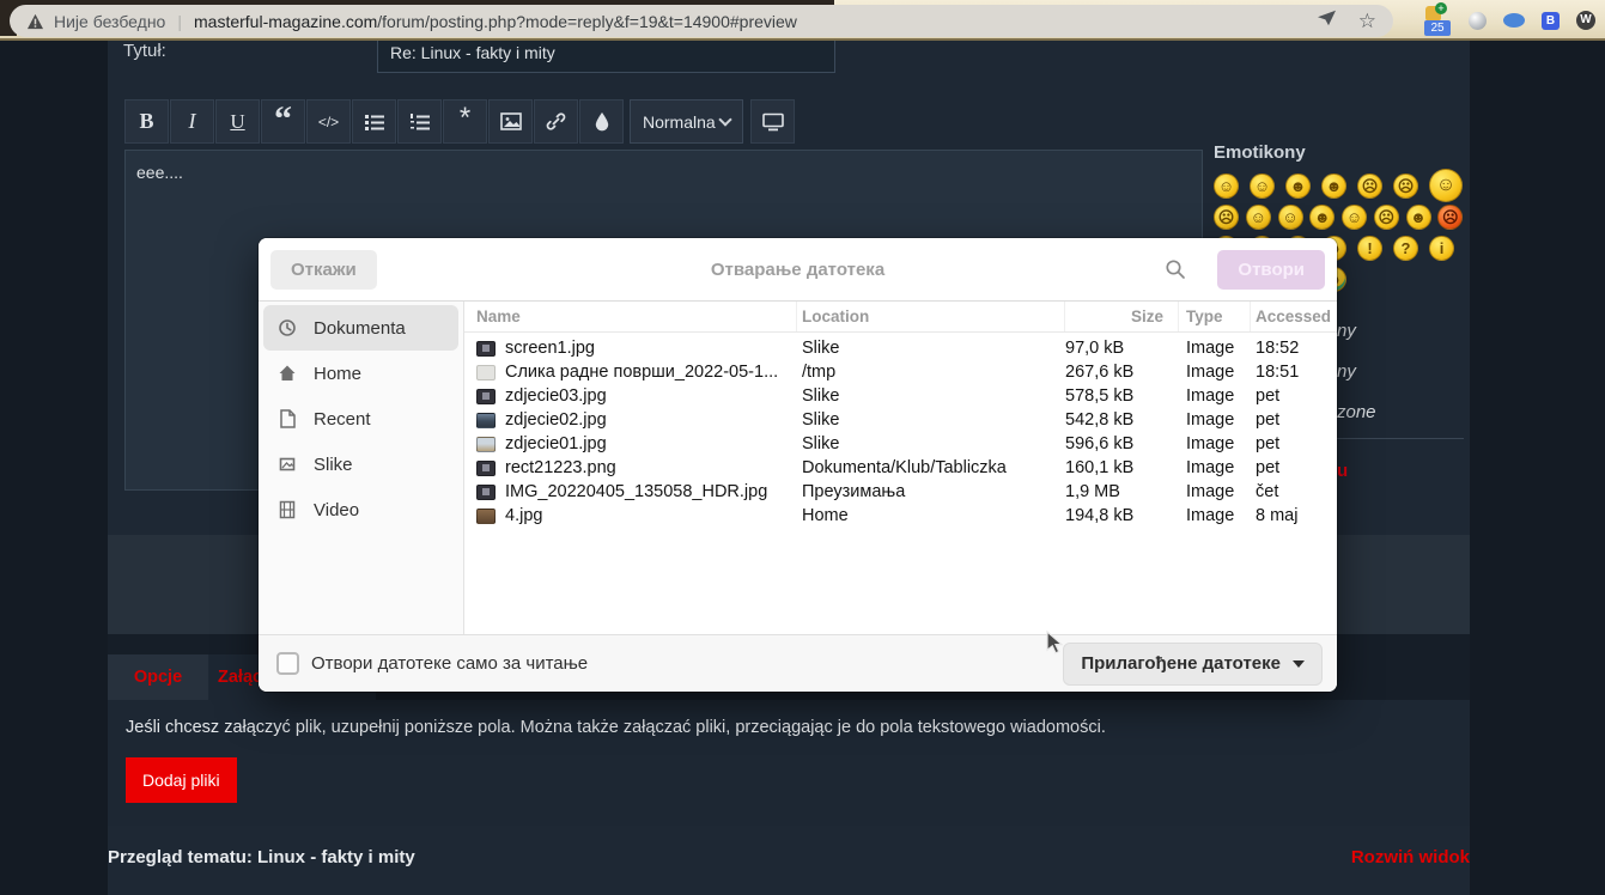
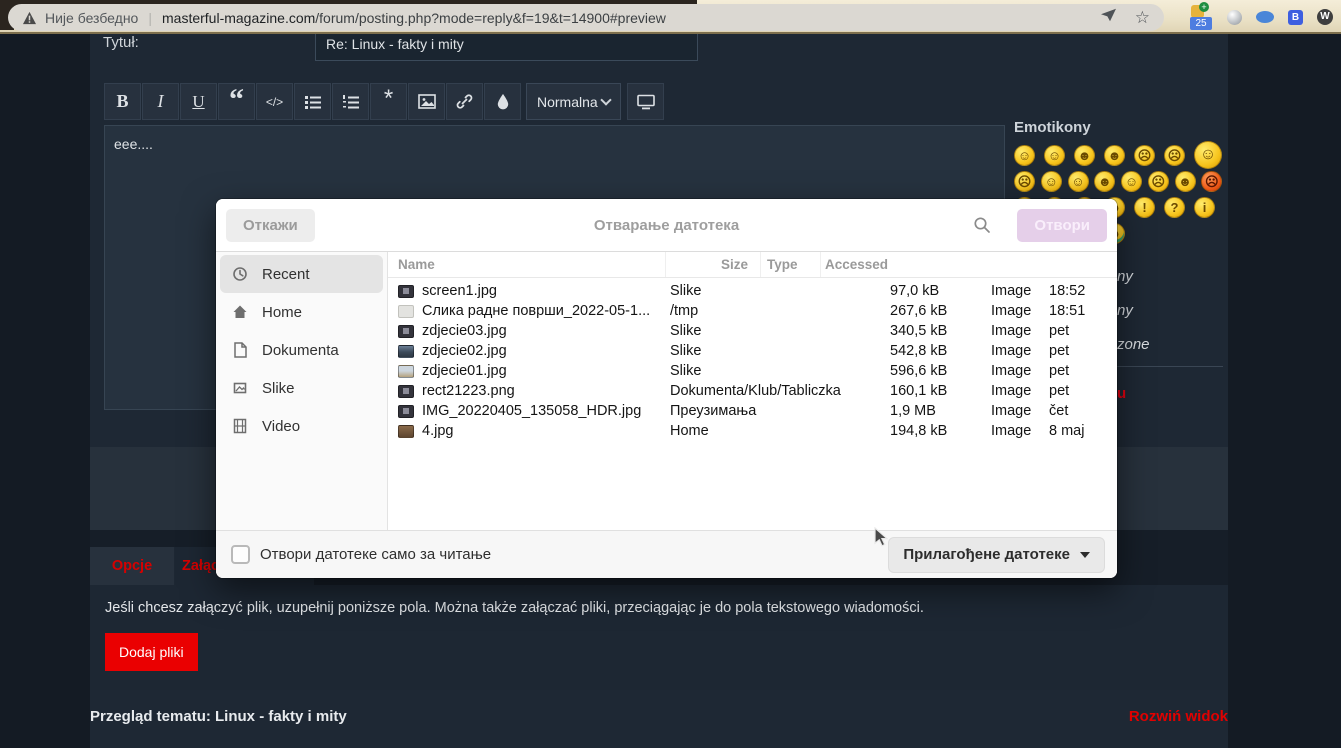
  Tytuł:
  Re: Linux - fakty i mity
  B
  I
  U
  “
  </>
  *
  Normalna
  eee....
  Emotikony
  ☺
  ☺
  ☻
  ☻
  ☹
  ☹
  ☺
  ☹
  ☺
  ☺
  ☻
  ☺
  ☹
  ☻
  ☹
  !
  ?
  i
  ny
  ny
  zone
  u
  Opcje
  Załą
  Jeśli chcesz załączyć plik, uzupełnij poniższe pola. Można także załączać pliki, przeciągając je do pola tekstowego wiadomości.
  Dodaj pliki
  Przegląd tematu: Linux - fakty i mity
  Rozwiń widok
  Није безбедно
  |
  masterful-magazine.com/forum/posting.php?mode=reply&f=19&t=14900#preview
  ☆
  +
  25
  B
  W
  Откажи
  Отварање датотека
  Отвори
- Dokumenta
+ Recent
  Home
- Recent
+ Dokumenta
  Slike
  Video
  Name
- Location
  Size
  Type
  Accessed
  screen1.jpg
  Slike
  97,0 kB
  Image
  18:52
  Слика радне површи_2022-05-1...
  /tmp
  267,6 kB
  Image
  18:51
  zdjecie03.jpg
  Slike
- 578,5 kB
+ 340,5 kB
  Image
  pet
  zdjecie02.jpg
  Slike
  542,8 kB
  Image
  pet
  zdjecie01.jpg
  Slike
  596,6 kB
  Image
  pet
  rect21223.png
  Dokumenta/Klub/Tabliczka
  160,1 kB
  Image
  pet
  IMG_20220405_135058_HDR.jpg
  Преузимања
  1,9 MB
  Image
  čet
  4.jpg
  Home
  194,8 kB
  Image
  8 maj
  Отвори датотеке само за читање
  Прилагођене датотеке
